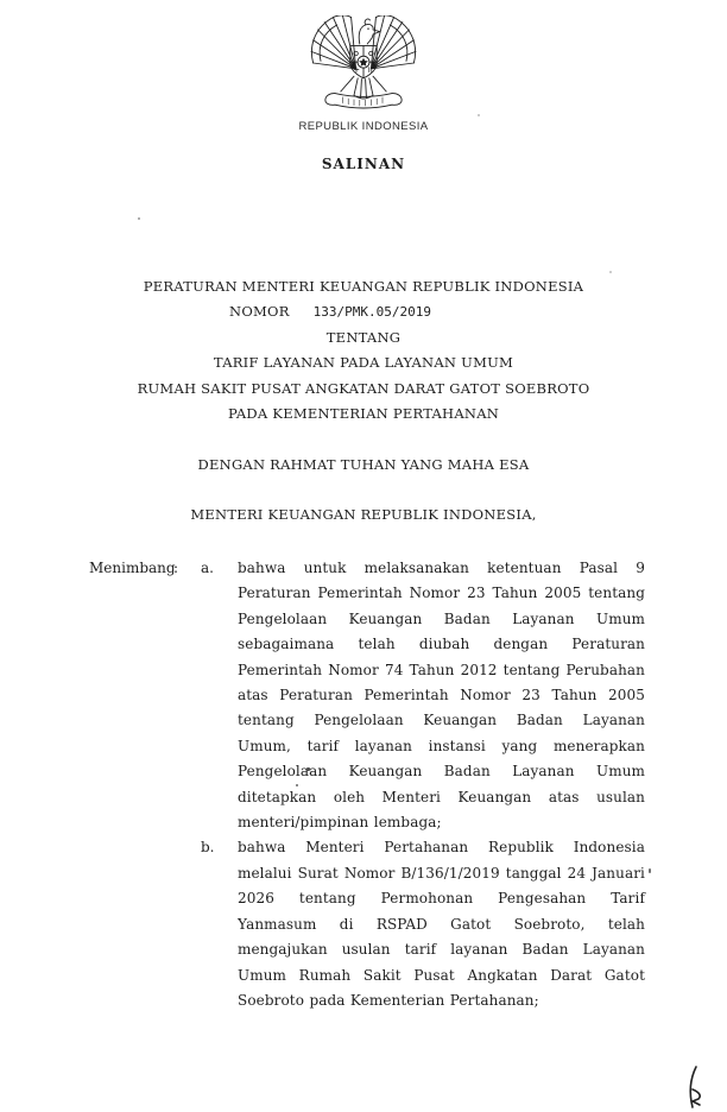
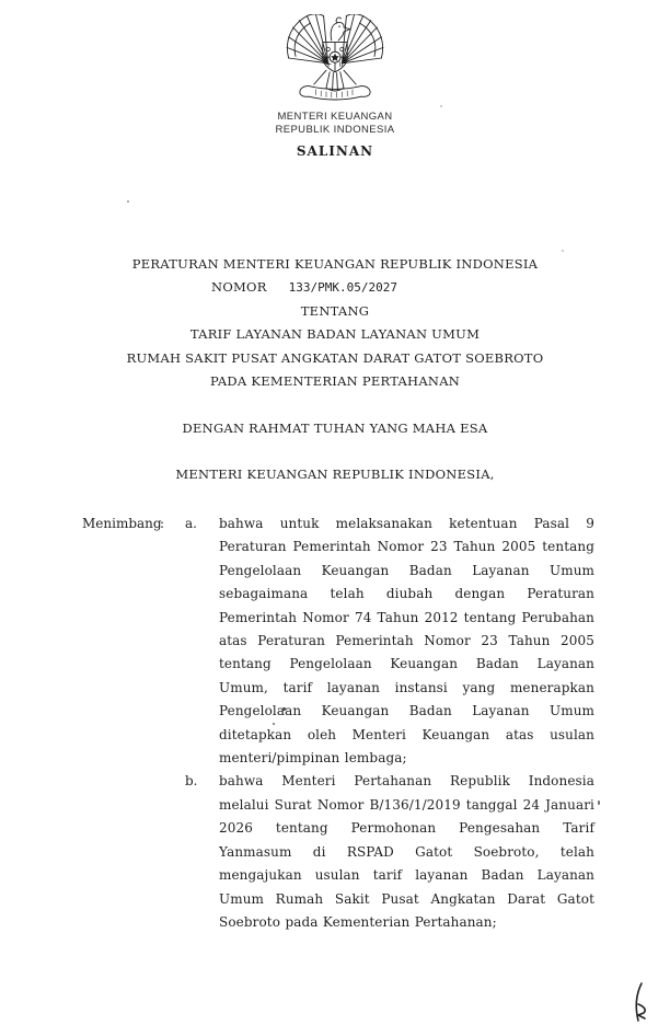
+ MENTERI KEUANGAN
  REPUBLIK INDONESIA
  SALINAN
  PERATURAN MENTERI KEUANGAN REPUBLIK INDONESIA
- NOMOR 133/PMK.05/2019
+ NOMOR 133/PMK.05/2027
  TENTANG
- TARIF LAYANAN PADA LAYANAN UMUM
+ TARIF LAYANAN BADAN LAYANAN UMUM
  RUMAH SAKIT PUSAT ANGKATAN DARAT GATOT SOEBROTO
  PADA KEMENTERIAN PERTAHANAN
  DENGAN RAHMAT TUHAN YANG MAHA ESA
  MENTERI KEUANGAN REPUBLIK INDONESIA,
  Menimbang
  :
  a.
  bahwa untuk melaksanakan ketentuan Pasal 9 Peraturan Pemerintah Nomor 23 Tahun 2005 tentang Pengelolaan Keuangan Badan Layanan Umum sebagaimana telah diubah dengan Peraturan Pemerintah Nomor 74 Tahun 2012 tentang Perubahan atas Peraturan Pemerintah Nomor 23 Tahun 2005 tentang Pengelolaan Keuangan Badan Layanan Umum, tarif layanan instansi yang menerapkan Pengelolaan Keuangan Badan Layanan Umum ditetapkan oleh Menteri Keuangan atas usulan menteri/pimpinan lembaga;
  b.
  bahwa Menteri Pertahanan Republik Indonesia melalui Surat Nomor B/136/1/2019 tanggal 24 Januari 2026 tentang Permohonan Pengesahan Tarif Yanmasum di RSPAD Gatot Soebroto, telah mengajukan usulan tarif layanan Badan Layanan Umum Rumah Sakit Pusat Angkatan Darat Gatot Soebroto pada Kementerian Pertahanan;
